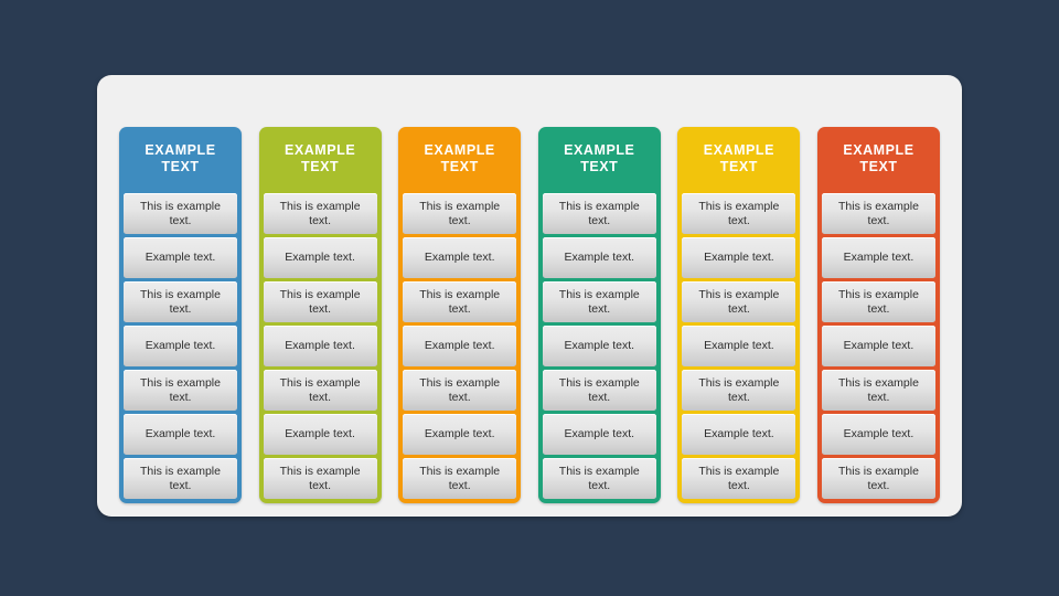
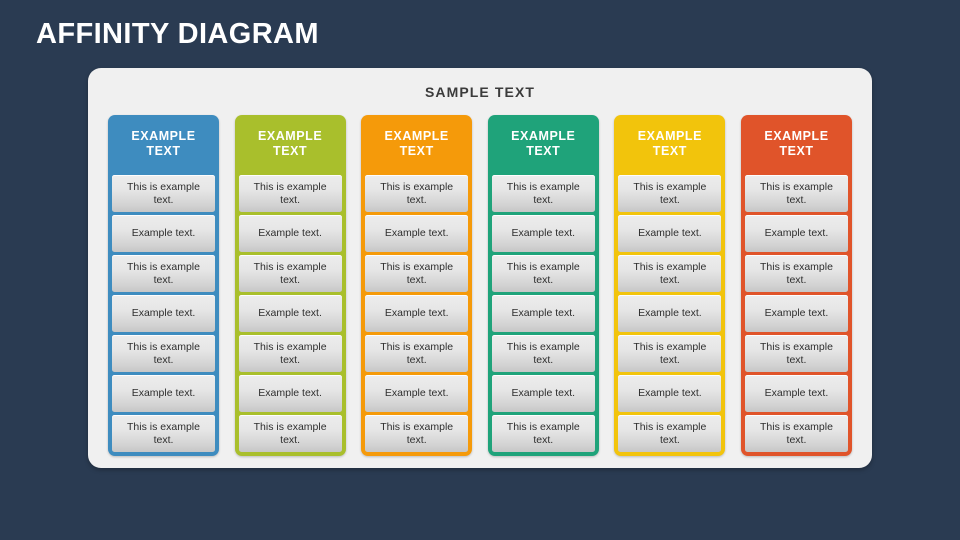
+ AFFINITY DIAGRAM
+ SAMPLE TEXT
  EXAMPLE TEXT
  This is example text.
  Example text.
  This is example text.
  Example text.
  This is example text.
  Example text.
  This is example text.
  EXAMPLE TEXT
  This is example text.
  Example text.
  This is example text.
  Example text.
  This is example text.
  Example text.
  This is example text.
  EXAMPLE TEXT
  This is example text.
  Example text.
  This is example text.
  Example text.
  This is example text.
  Example text.
  This is example text.
  EXAMPLE TEXT
  This is example text.
  Example text.
  This is example text.
  Example text.
  This is example text.
  Example text.
  This is example text.
  EXAMPLE TEXT
  This is example text.
  Example text.
  This is example text.
  Example text.
  This is example text.
  Example text.
  This is example text.
  EXAMPLE TEXT
  This is example text.
  Example text.
  This is example text.
  Example text.
  This is example text.
  Example text.
  This is example text.
